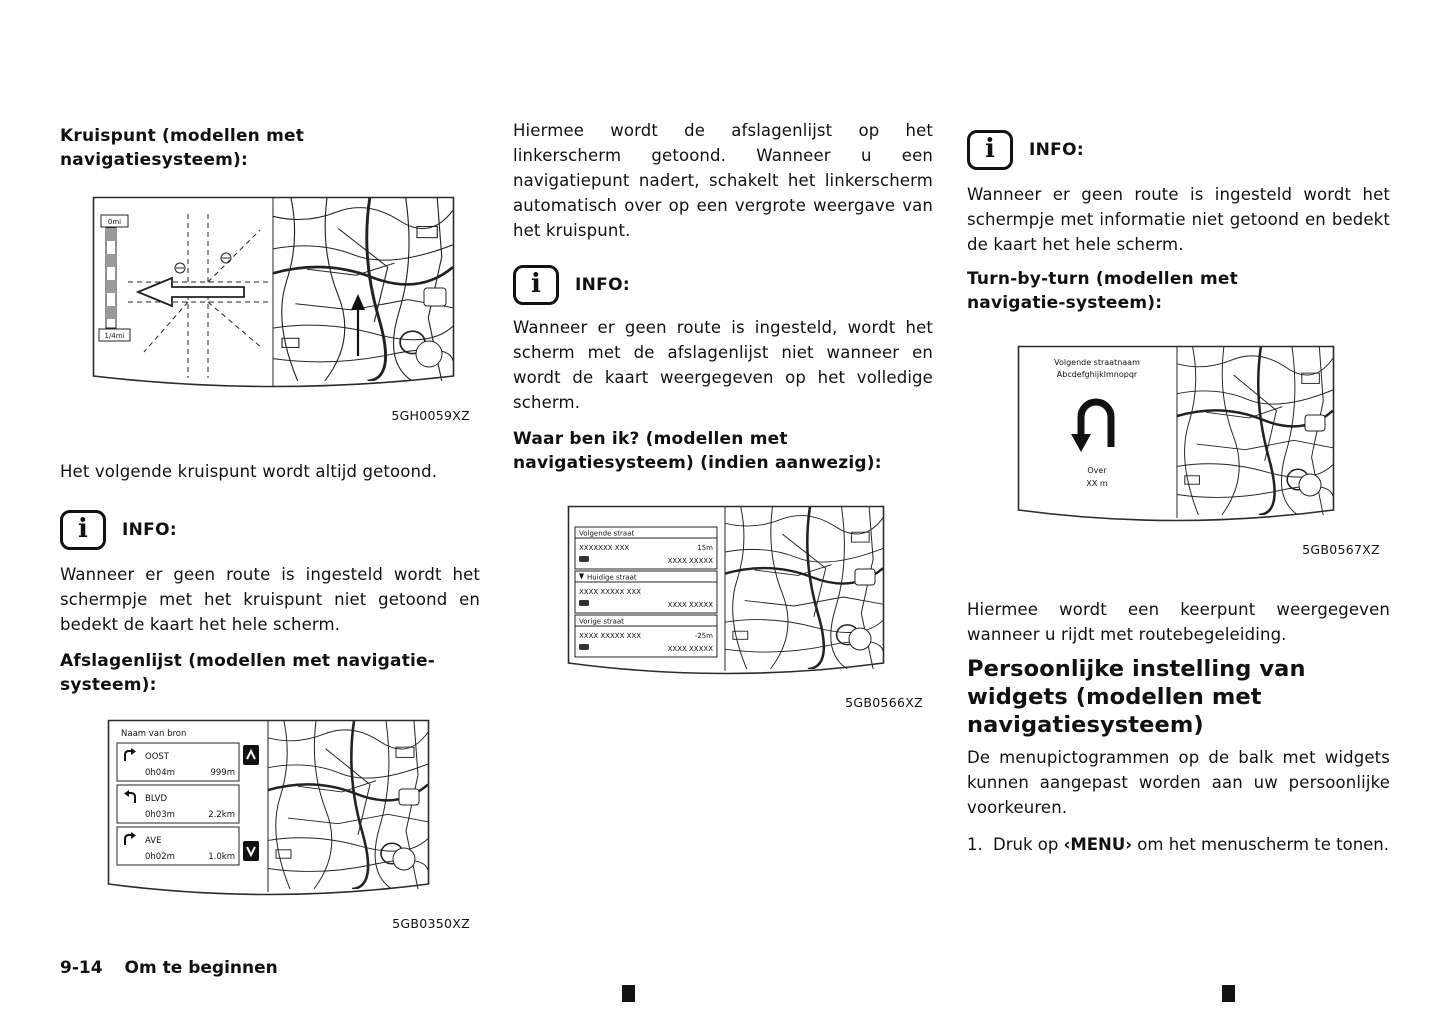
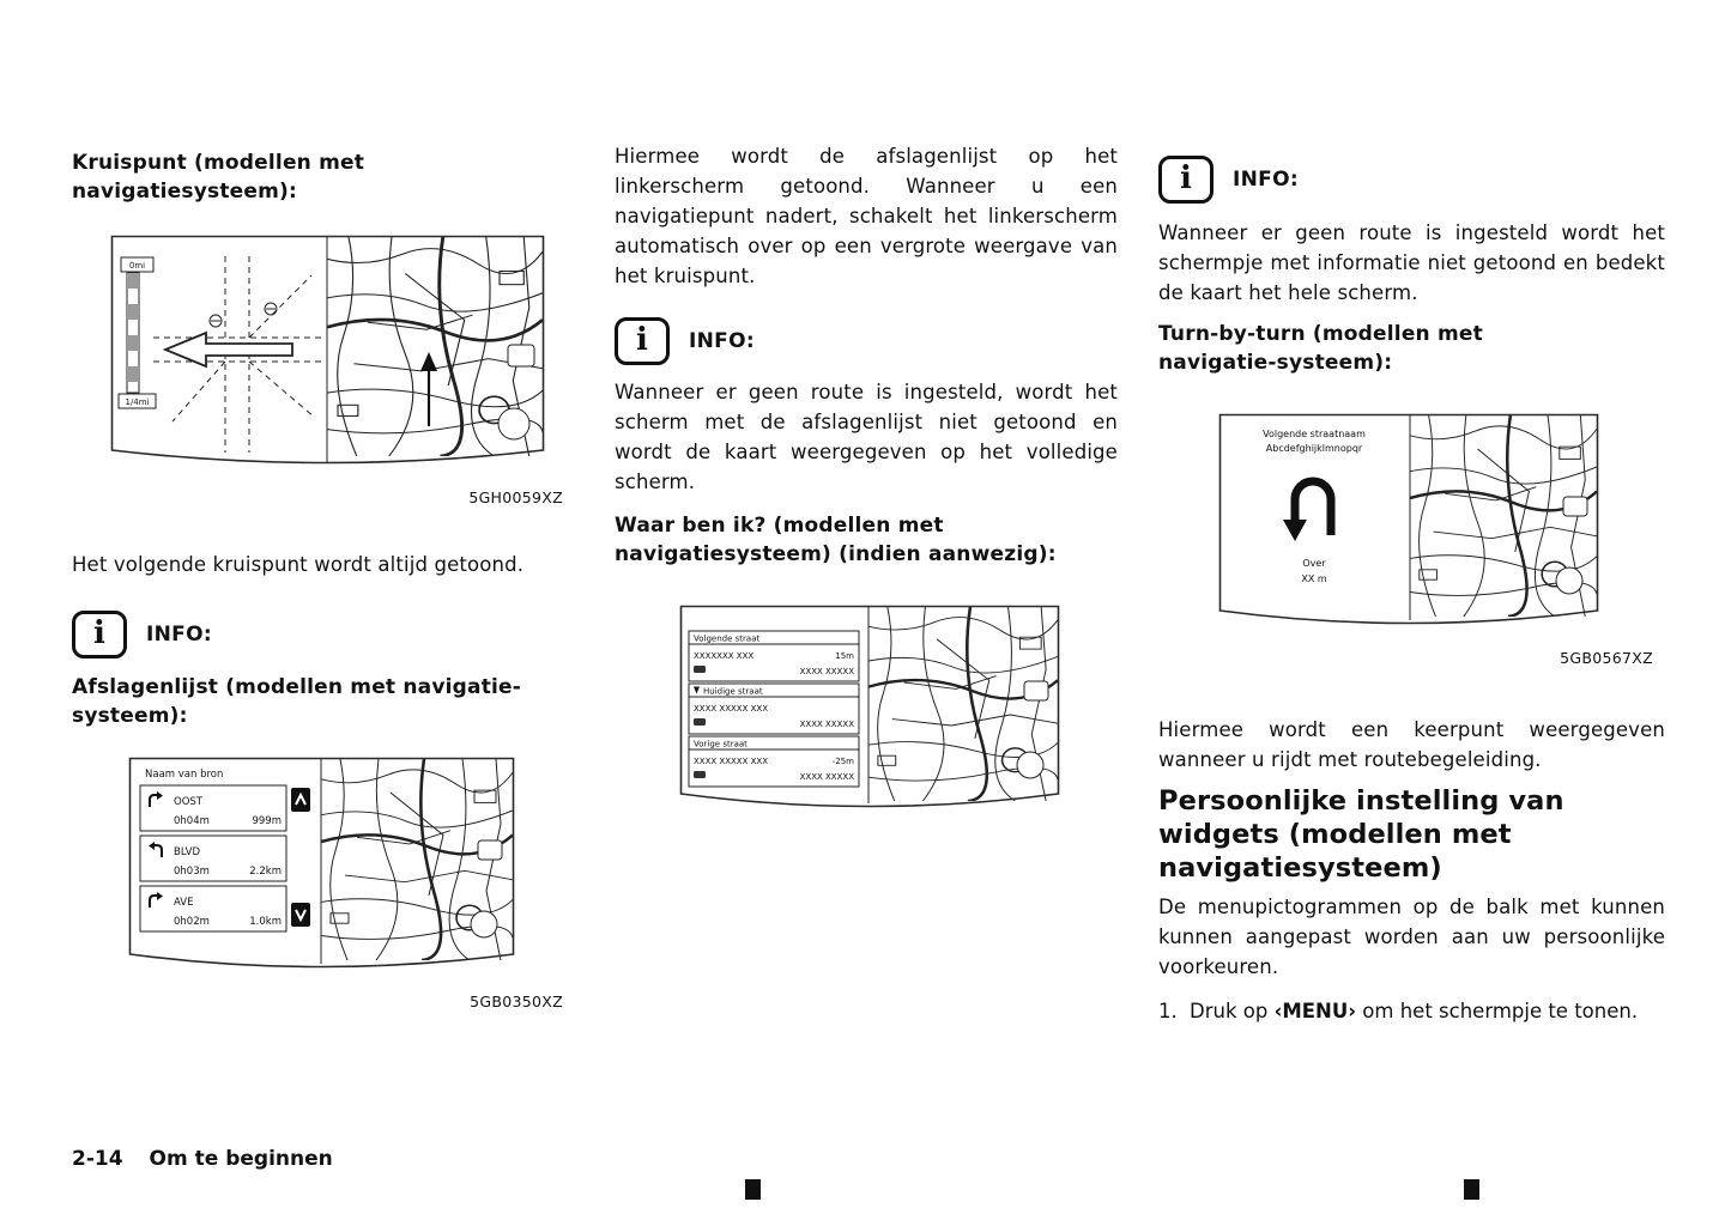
  Kruispunt (modellen met navigatiesysteem):
  0mi
  1/4mi
  5GH0059XZ
  Het volgende kruispunt wordt altijd getoond.
  i
  INFO:
- Wanneer er geen route is ingesteld wordt het schermpje met het kruispunt niet getoond en bedekt de kaart het hele scherm.
  Afslagenlijst (modellen met navigatie-systeem):
  Naam van bron
  OOST
  0h04m
  999m
  BLVD
  0h03m
  2.2km
  AVE
  0h02m
  1.0km
  5GB0350XZ
  Hiermee wordt de afslagenlijst op het linkerscherm getoond. Wanneer u een navigatiepunt nadert, schakelt het linkerscherm automatisch over op een vergrote weergave van het kruispunt.
  i
  INFO:
- Wanneer er geen route is ingesteld, wordt het scherm met de afslagenlijst niet wanneer en wordt de kaart weergegeven op het volledige scherm.
+ Wanneer er geen route is ingesteld, wordt het scherm met de afslagenlijst niet getoond en wordt de kaart weergegeven op het volledige scherm.
  Waar ben ik? (modellen met navigatiesysteem) (indien aanwezig):
  Volgende straat
  XXXXXXX XXX
  15m
  XXXX XXXXX
  Huidige straat
  XXXX XXXXX XXX
  XXXX XXXXX
  Vorige straat
  XXXX XXXXX XXX
  -25m
  XXXX XXXXX
- 5GB0566XZ
  i
  INFO:
  Wanneer er geen route is ingesteld wordt het schermpje met informatie niet getoond en bedekt de kaart het hele scherm.
  Turn-by-turn (modellen met navigatie-systeem):
  Volgende straatnaam
  Abcdefghijklmnopqr
  Over
  XX m
  5GB0567XZ
  Hiermee wordt een keerpunt weergegeven wanneer u rijdt met routebegeleiding.
  Persoonlijke instelling van widgets (modellen met navigatiesysteem)
- De menupictogrammen op de balk met widgets kunnen aangepast worden aan uw persoonlijke voorkeuren.
+ De menupictogrammen op de balk met kunnen kunnen aangepast worden aan uw persoonlijke voorkeuren.
  1.
- Druk op ‹MENU› om het menuscherm te tonen.
+ Druk op ‹MENU› om het schermpje te tonen.
- 9-14
+ 2-14
  Om te beginnen
